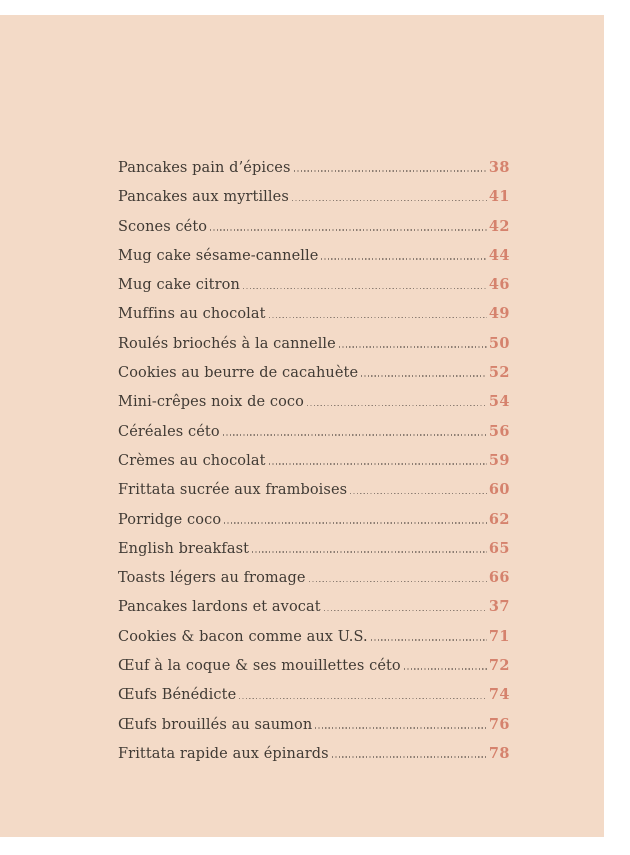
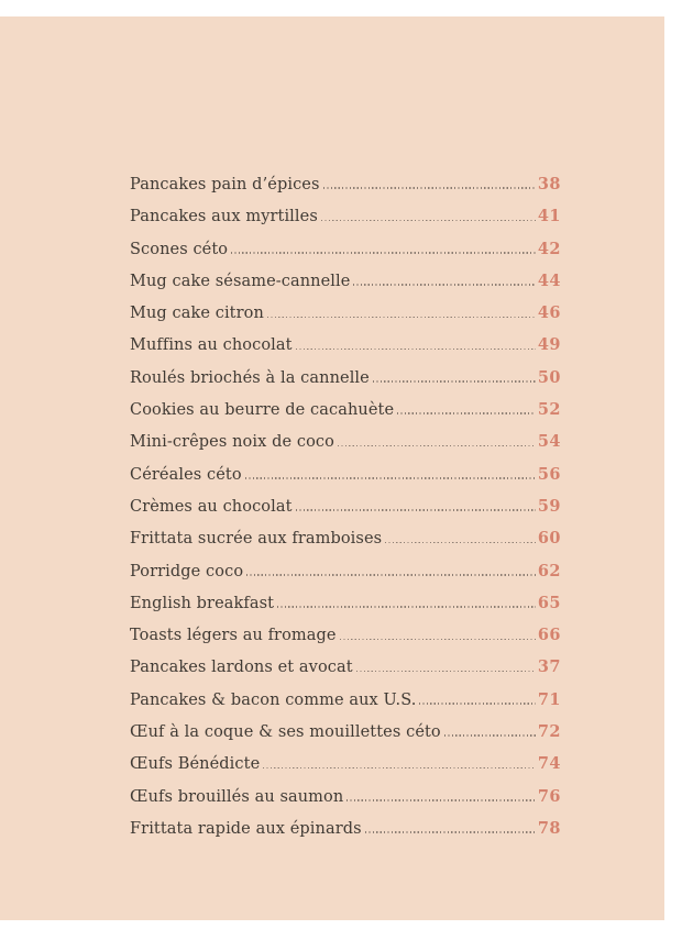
  Pancakes pain d’épices
  38
  Pancakes aux myrtilles
  41
  Scones céto
  42
  Mug cake sésame-cannelle
  44
  Mug cake citron
  46
  Muffins au chocolat
  49
  Roulés briochés à la cannelle
  50
  Cookies au beurre de cacahuète
  52
  Mini-crêpes noix de coco
  54
  Céréales céto
  56
  Crèmes au chocolat
  59
  Frittata sucrée aux framboises
  60
  Porridge coco
  62
  English breakfast
  65
  Toasts légers au fromage
  66
  Pancakes lardons et avocat
  37
- Cookies & bacon comme aux U.S.
+ Pancakes & bacon comme aux U.S.
  71
  Œuf à la coque & ses mouillettes céto
  72
  Œufs Bénédicte
  74
  Œufs brouillés au saumon
  76
  Frittata rapide aux épinards
  78
